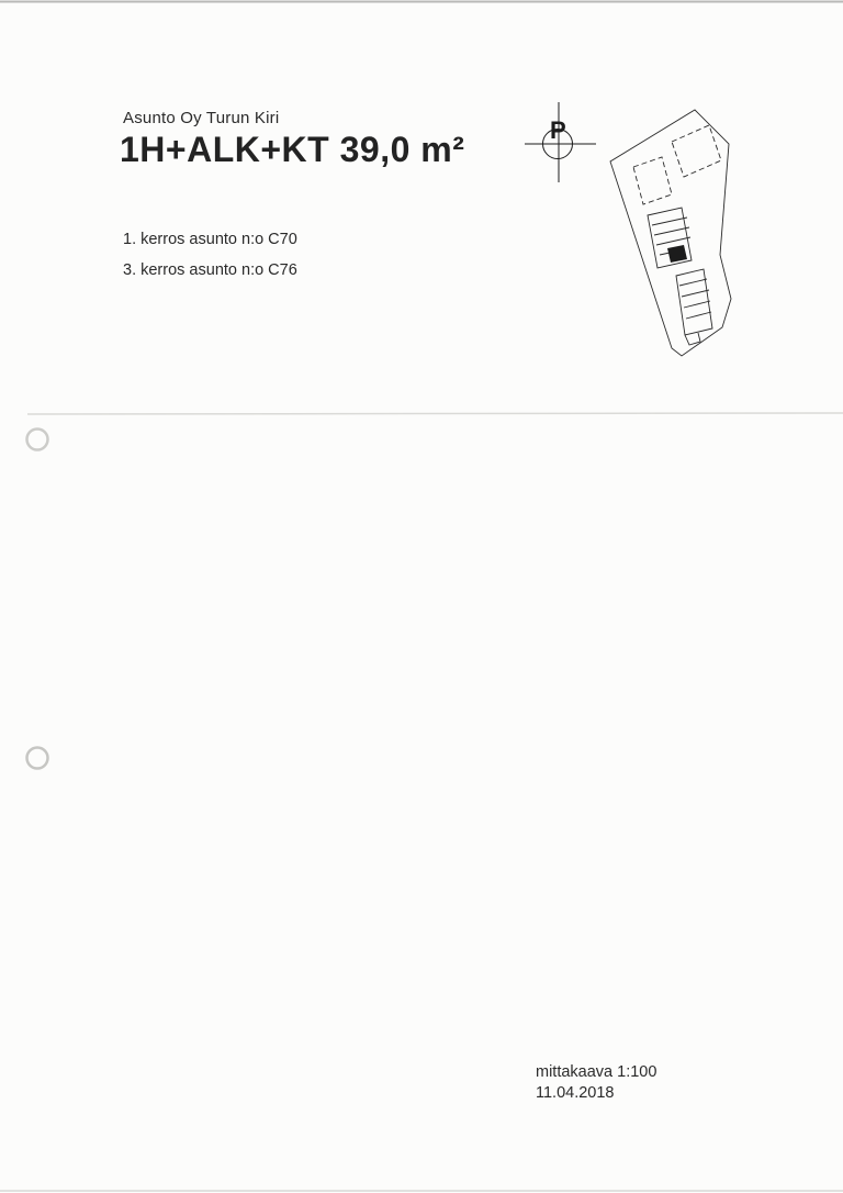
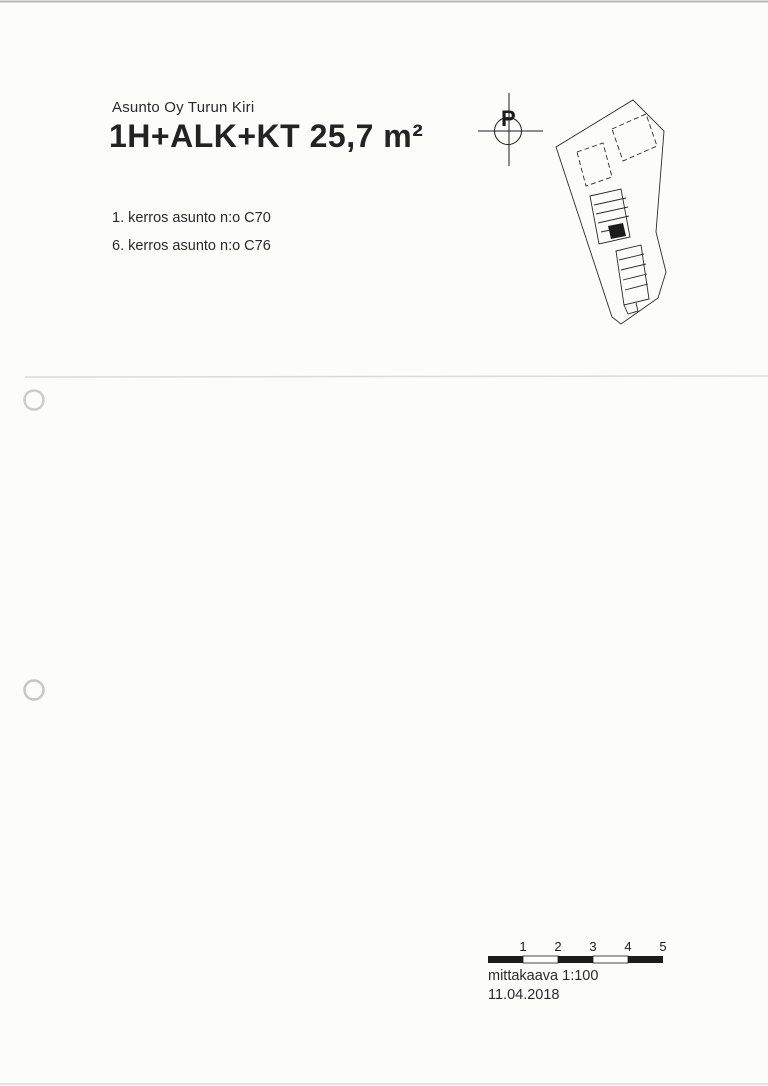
  Asunto Oy Turun Kiri
- 1H+ALK+KT 39,0 m²
+ 1H+ALK+KT 25,7 m²
  1. kerros asunto n:o C70
- 3. kerros asunto n:o C76
+ 6. kerros asunto n:o C76
  mittakaava 1:100
  11.04.2018
  P
+ 1
+ 2
+ 3
+ 4
+ 5
